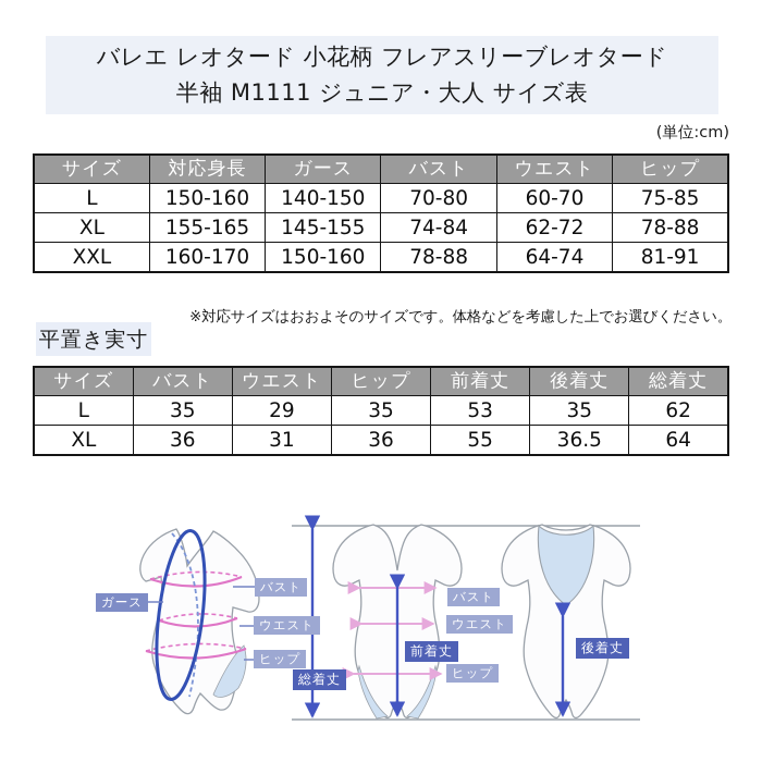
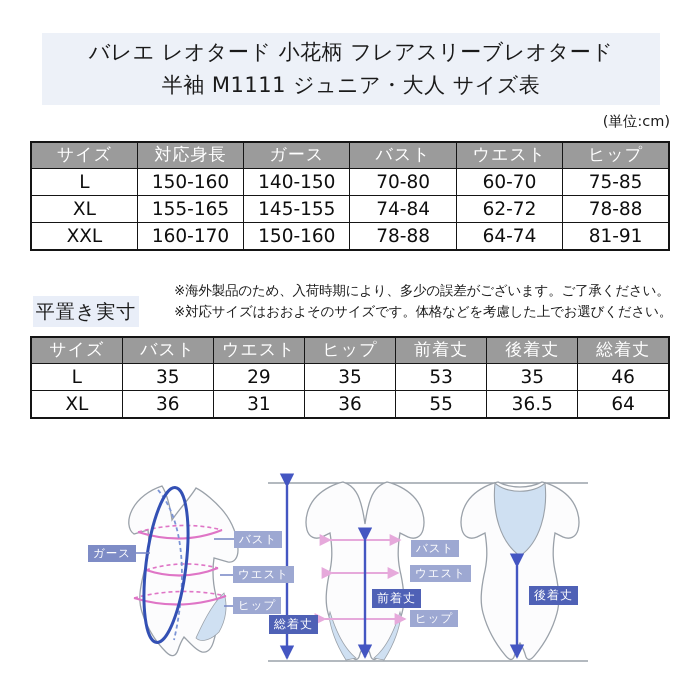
  バレエ レオタード 小花柄 フレアスリーブレオタード
  半袖 M1111 ジュニア・大人 サイズ表
  (単位:cm)
  サイズ	対応身長	ガース	バスト	ウエスト	ヒップ
  L	150-160	140-150	70-80	60-70	75-85
  XL	155-165	145-155	74-84	62-72	78-88
  XXL	160-170	150-160	78-88	64-74	81-91
  平置き実寸
+ ※海外製品のため、入荷時期により、多少の誤差がございます。ご了承ください。
  ※対応サイズはおおよそのサイズです。体格などを考慮した上でお選びください。
  サイズ	バスト	ウエスト	ヒップ	前着丈	後着丈	総着丈
- L	35	29	35	53	35	62
+ L	35	29	35	53	35	46
  XL	36	31	36	55	36.5	64
  ガース
  バスト
  ウエスト
  ヒップ
  総着丈
  バスト
  ウエスト
  前着丈
  ヒップ
  後着丈
